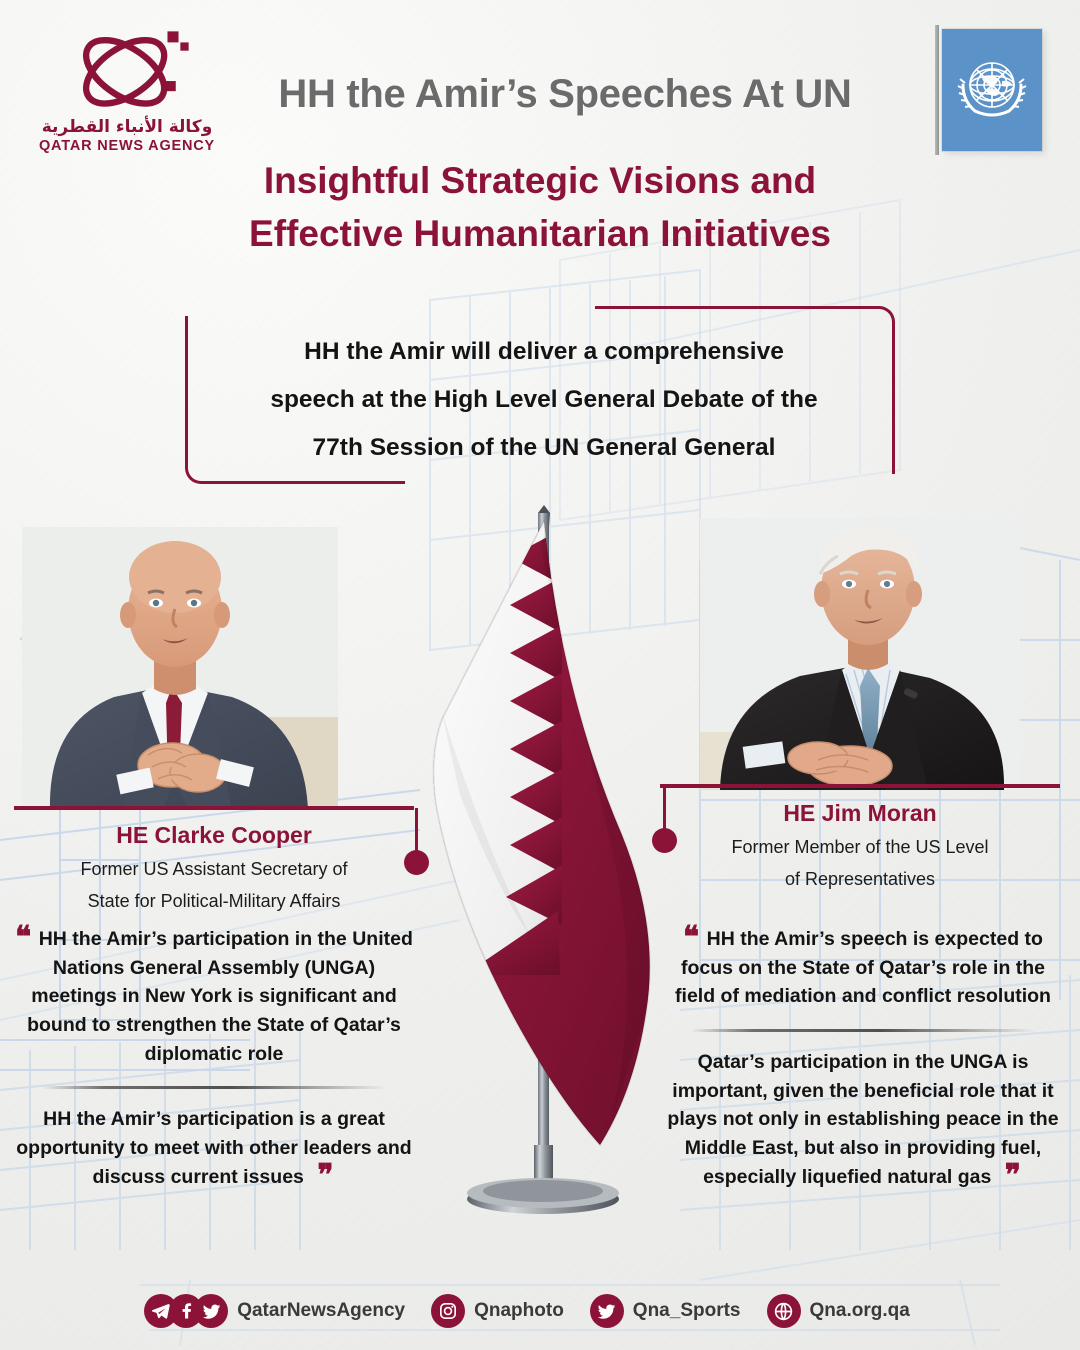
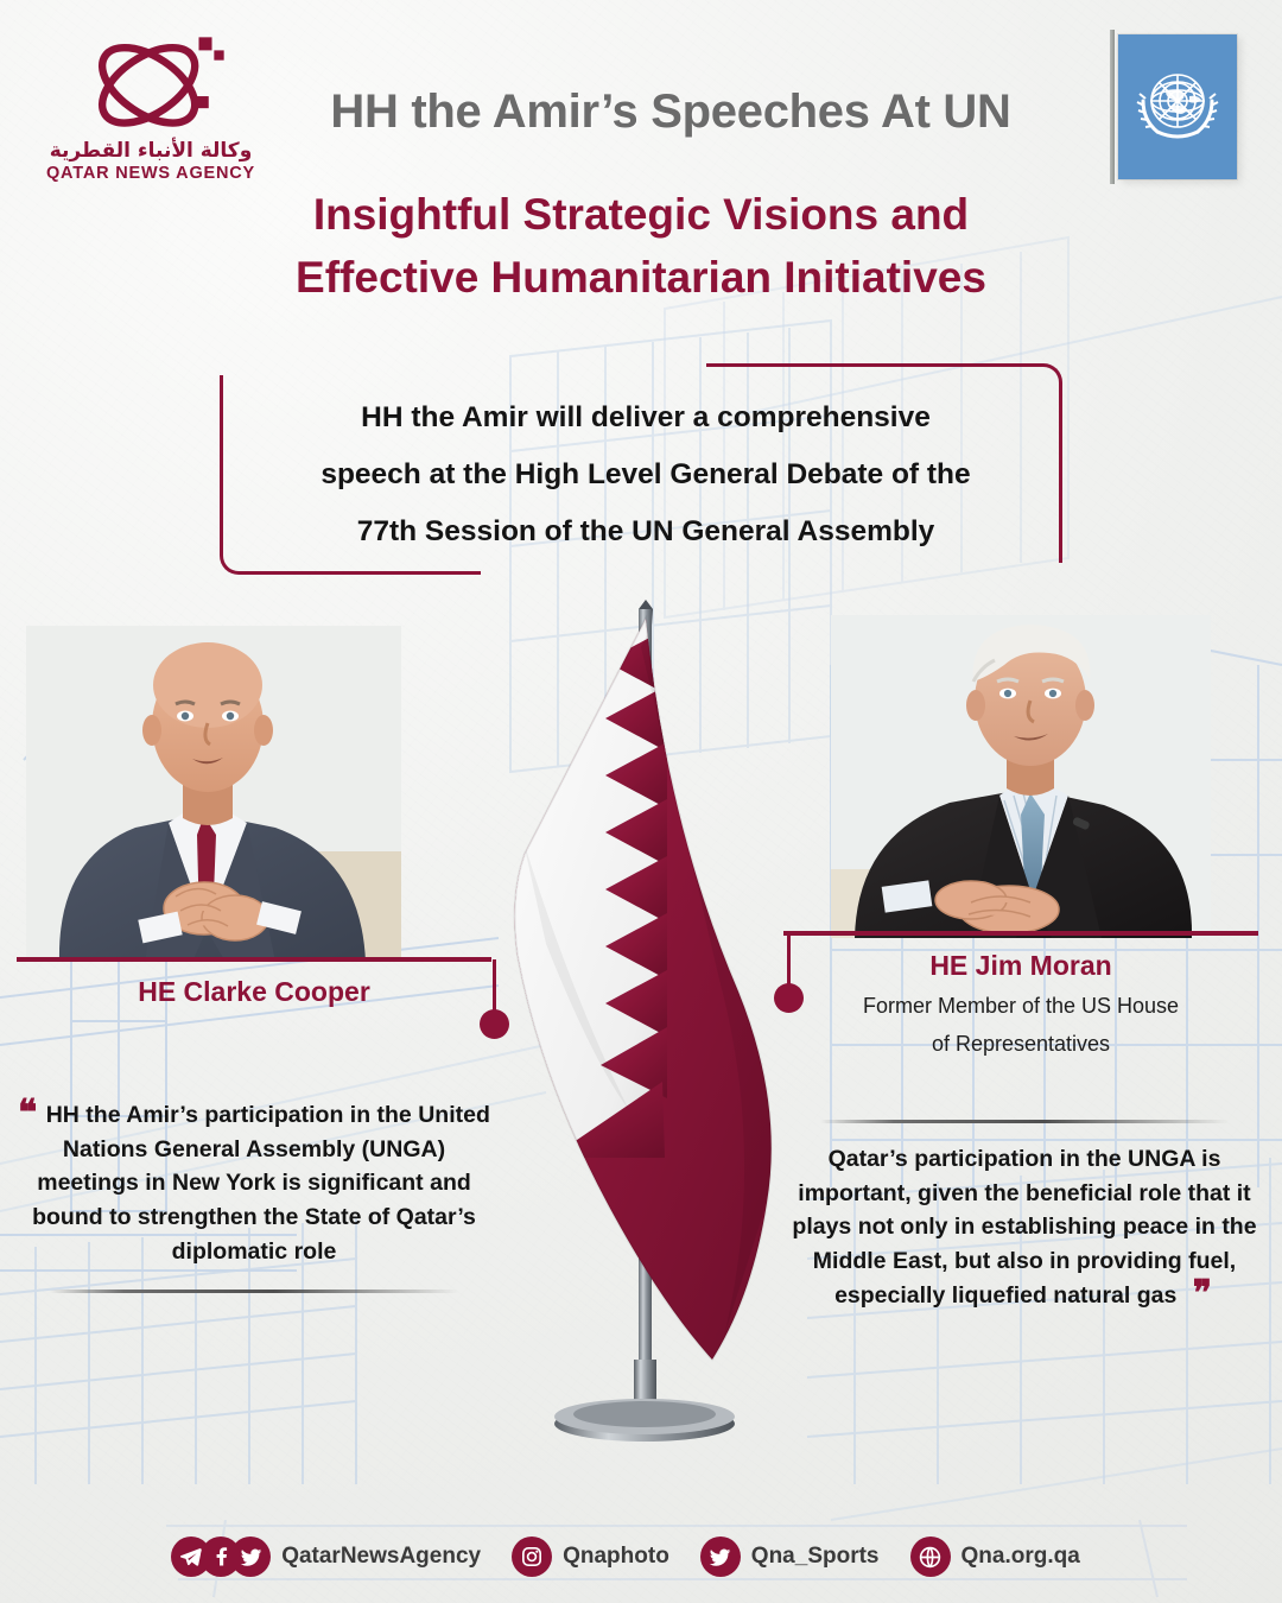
  وكالة الأنباء القطرية
  QATAR NEWS AGENCY
  HH the Amir’s Speeches At UN
  Insightful Strategic Visions and
  Effective Humanitarian Initiatives
  HH the Amir will deliver a comprehensive
  speech at the High Level General Debate of the
- 77th Session of the UN General General
+ 77th Session of the UN General Assembly
  HE Clarke Cooper
- Former US Assistant Secretary of
- State for Political-Military Affairs
  HE Jim Moran
- Former Member of the US Level
+ Former Member of the US House
  of Representatives
  ❝ HH the Amir’s participation in the United Nations General Assembly (UNGA) meetings in New York is significant and bound to strengthen the State of Qatar’s diplomatic role
- HH the Amir’s participation is a great opportunity to meet with other leaders and discuss current issues ❞
- ❝ HH the Amir’s speech is expected to focus on the State of Qatar’s role in the field of mediation and conflict resolution
  Qatar’s participation in the UNGA is important, given the beneficial role that it plays not only in establishing peace in the Middle East, but also in providing fuel, especially liquefied natural gas ❞
  QatarNewsAgency
  Qnaphoto
  Qna_Sports
  Qna.org.qa
